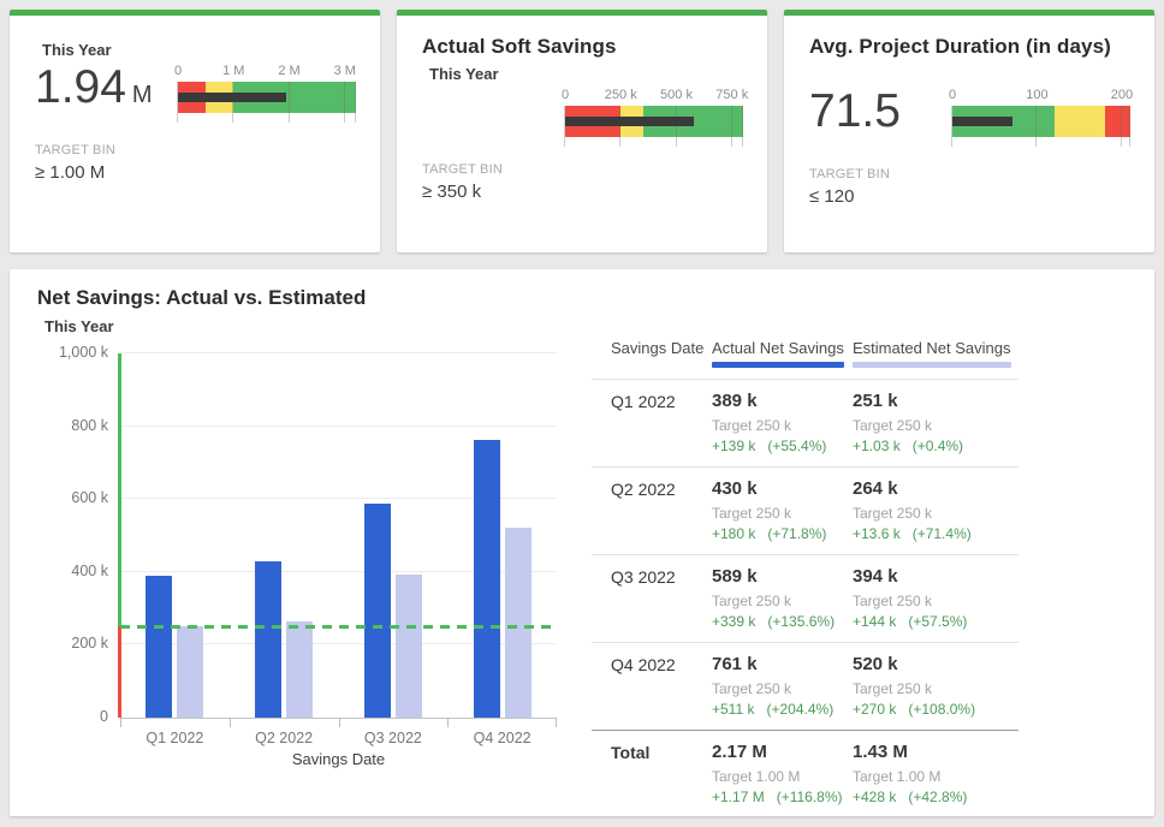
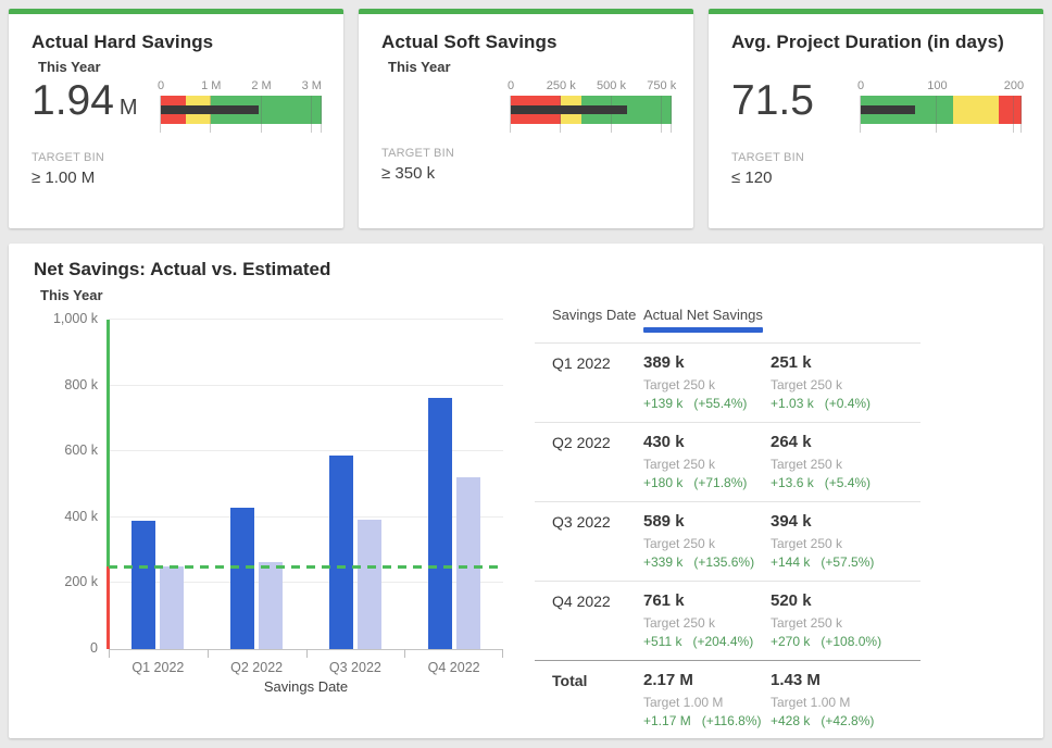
+ Actual Hard Savings
  This Year
  1.94 M
  0
  1 M
  2 M
  3 M
  TARGET BIN
  ≥ 1.00 M
  Actual Soft Savings
  This Year
  0
  250 k
  500 k
  750 k
  TARGET BIN
  ≥ 350 k
  Avg. Project Duration (in days)
  71.5
  0
  100
  200
  TARGET BIN
  ≤ 120
  Net Savings: Actual vs. Estimated
  This Year
  0
  200 k
  400 k
  600 k
  800 k
  1,000 k
  Q1 2022
  Q2 2022
  Q3 2022
  Q4 2022
  Savings Date
  Savings Date
  Actual Net Savings
- Estimated Net Savings
  Q1 2022
  389 k
  Target 250 k
  +139 k (+55.4%)
  251 k
  Target 250 k
  +1.03 k (+0.4%)
  Q2 2022
  430 k
  Target 250 k
  +180 k (+71.8%)
  264 k
  Target 250 k
- +13.6 k (+71.4%)
+ +13.6 k (+5.4%)
  Q3 2022
  589 k
  Target 250 k
  +339 k (+135.6%)
  394 k
  Target 250 k
  +144 k (+57.5%)
  Q4 2022
  761 k
  Target 250 k
  +511 k (+204.4%)
  520 k
  Target 250 k
  +270 k (+108.0%)
  Total
  2.17 M
  Target 1.00 M
  +1.17 M (+116.8%)
  1.43 M
  Target 1.00 M
  +428 k (+42.8%)
